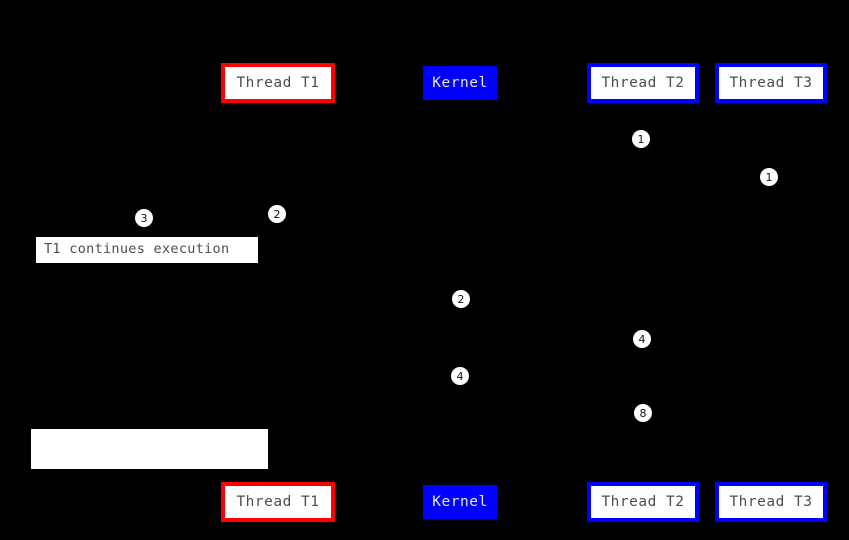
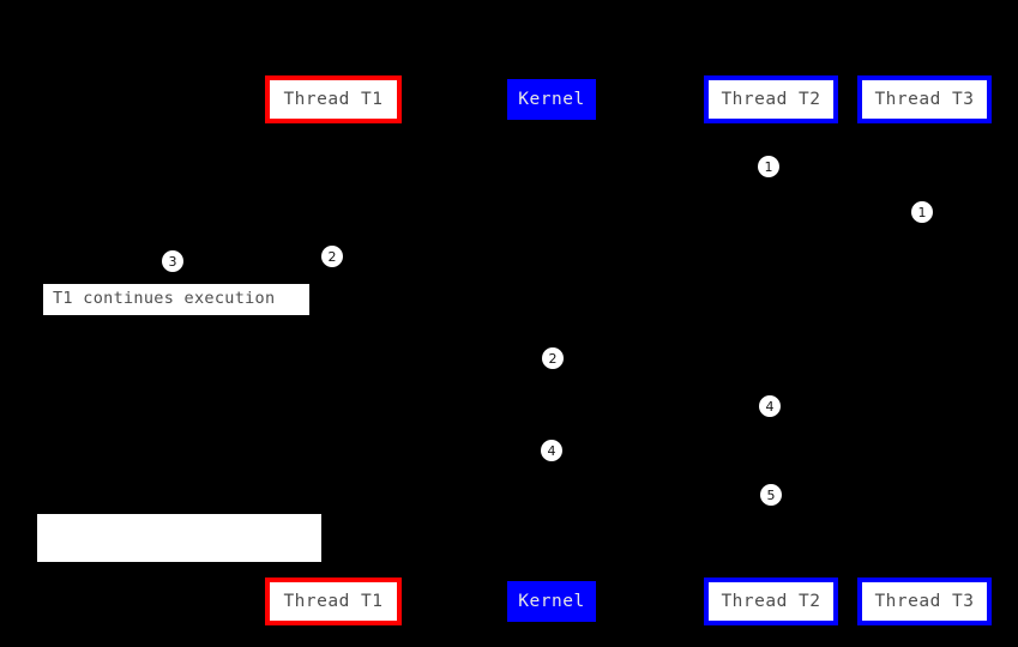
  Thread T1
  Kernel
  Thread T2
  Thread T3
  Thread T1
  Kernel
  Thread T2
  Thread T3
  T1 continues execution
  1
  1
  2
  3
  2
  4
  4
- 8
+ 5
